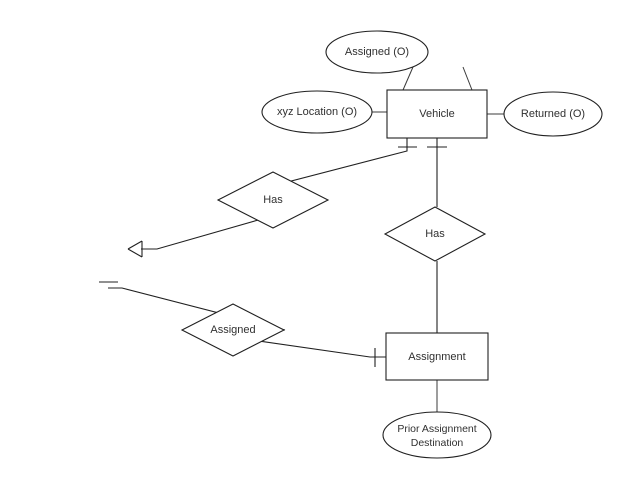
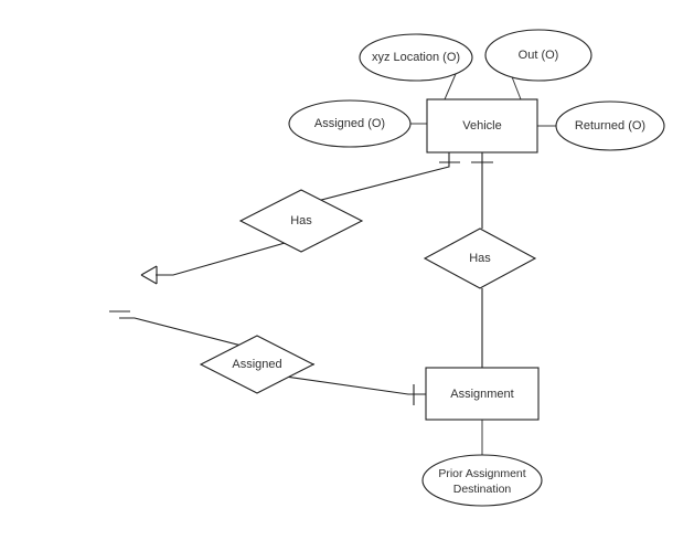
- Assigned (O)
+ xyz Location (O)
+ Out (O)
- xyz Location (O)
+ Assigned (O)
  Returned (O)
  Prior Assignment
  Destination
  Has
  Has
  Assigned
  Vehicle
  Assignment
